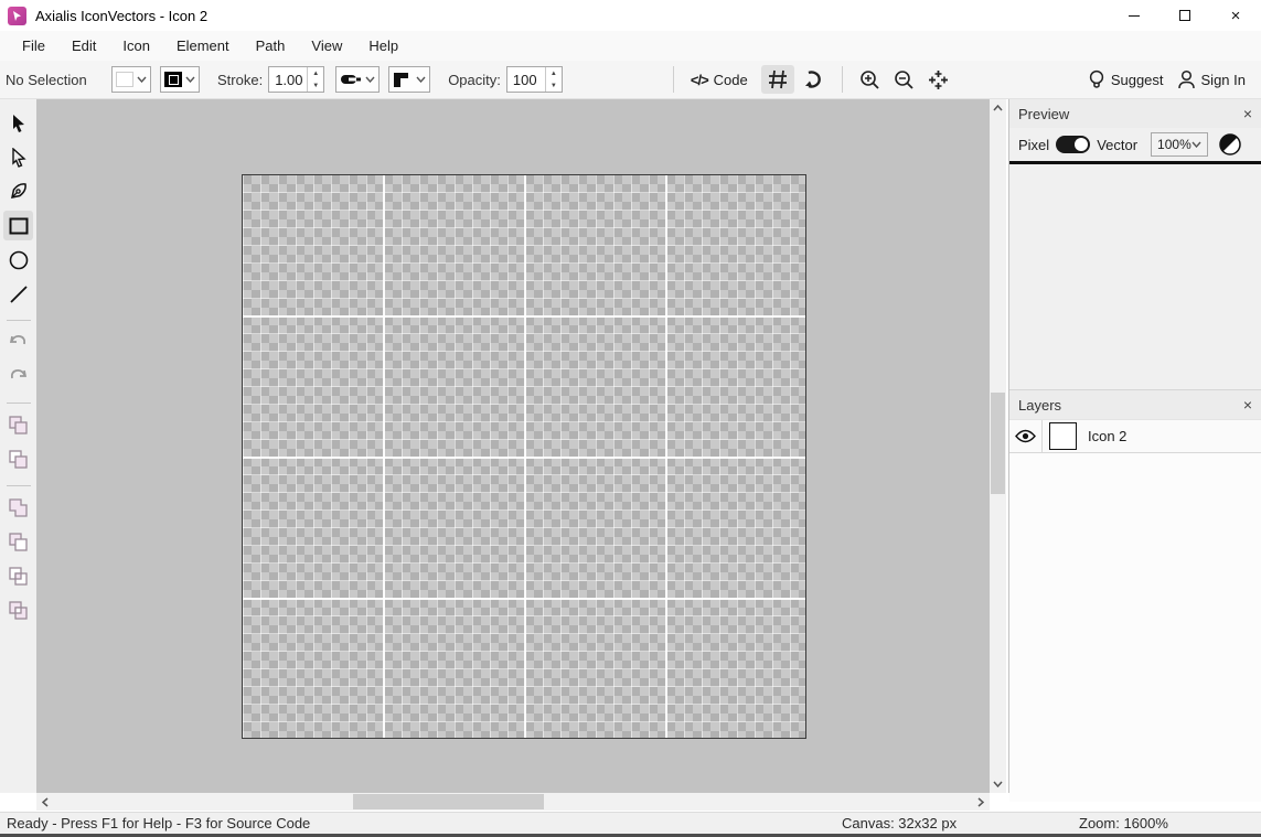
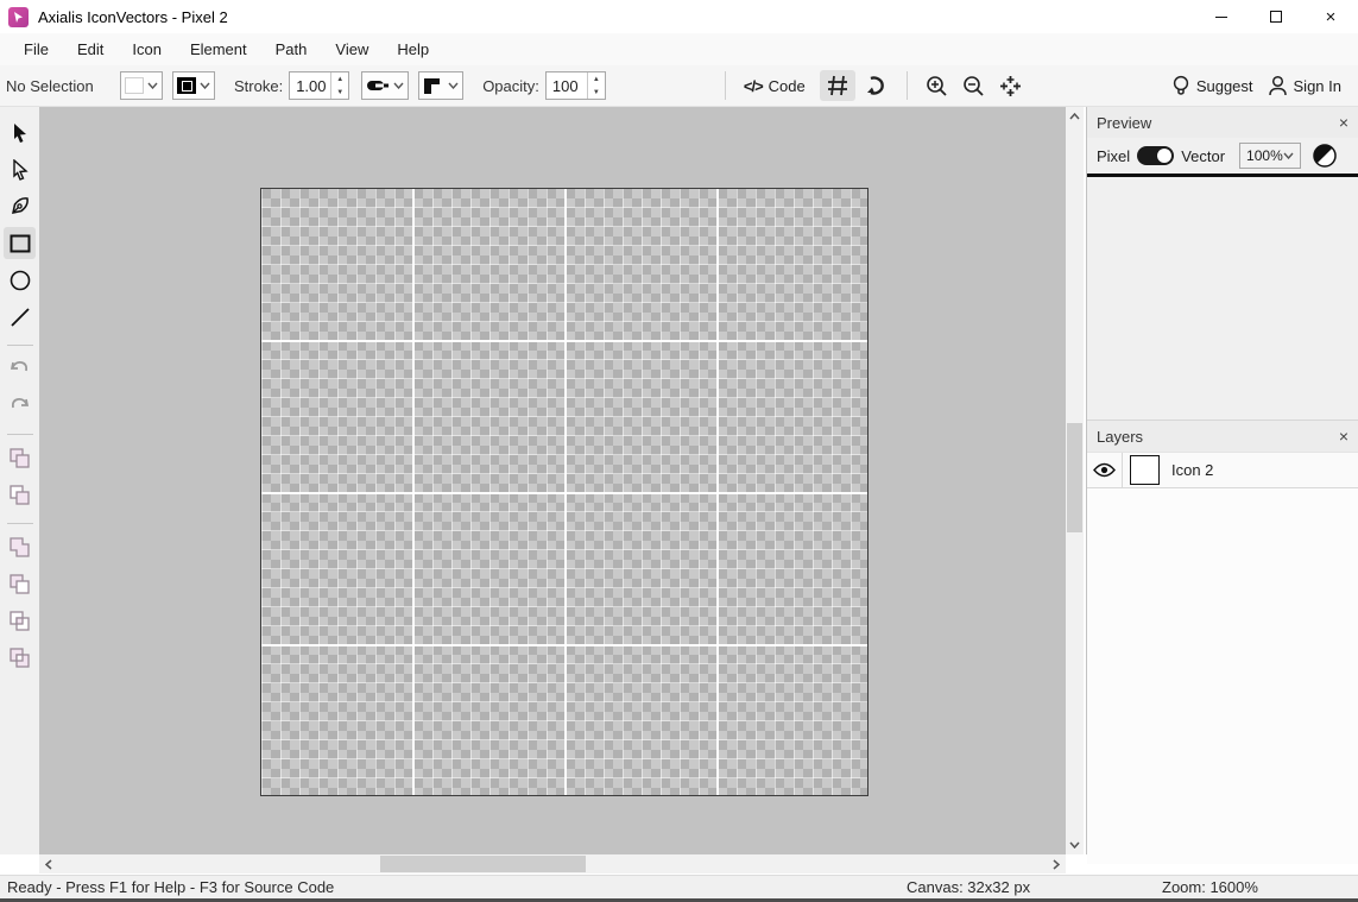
- Axialis IconVectors - Icon 2
+ Axialis IconVectors - Pixel 2
  ×
  File
  Edit
  Icon
  Element
  Path
  View
  Help
  No Selection
  Stroke:
  1.00
  Opacity:
  100
  </>
  Code
  Suggest
  Sign In
  Preview
  ×
  Pixel
  Vector
  100%
  Layers
  ×
  Icon 2
  Ready - Press F1 for Help - F3 for Source Code
  Canvas: 32x32 px
  Zoom: 1600%
